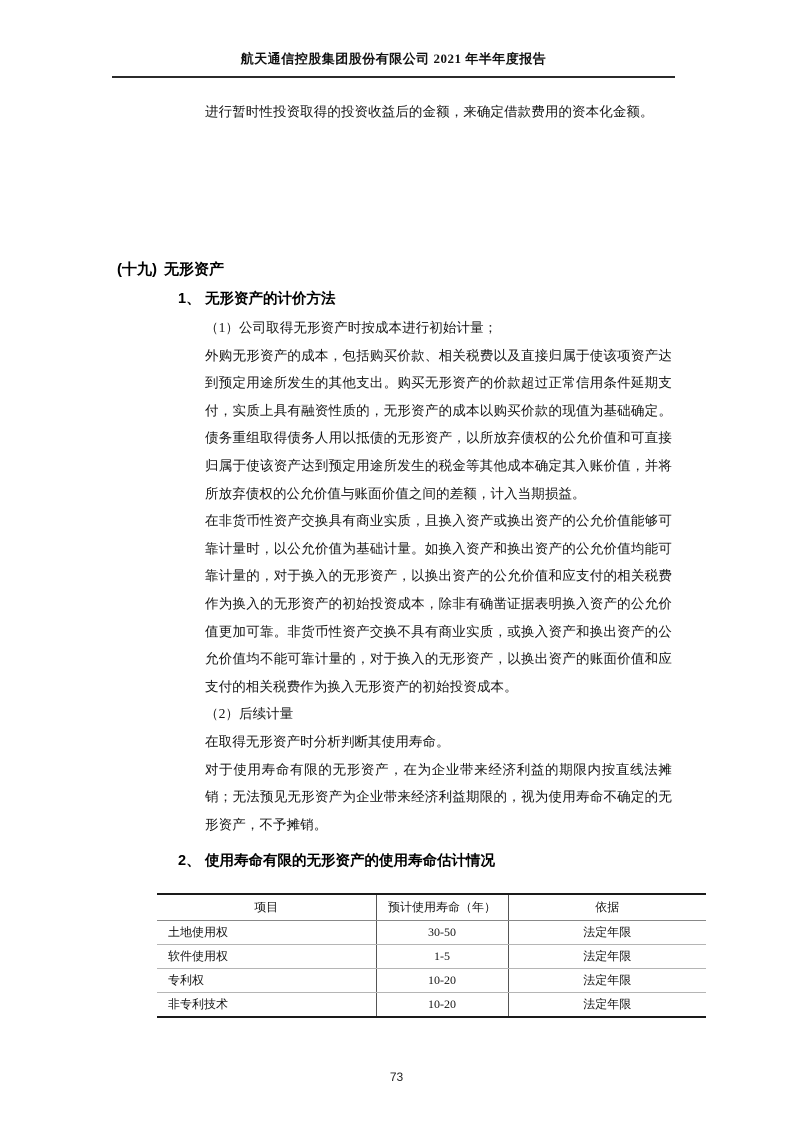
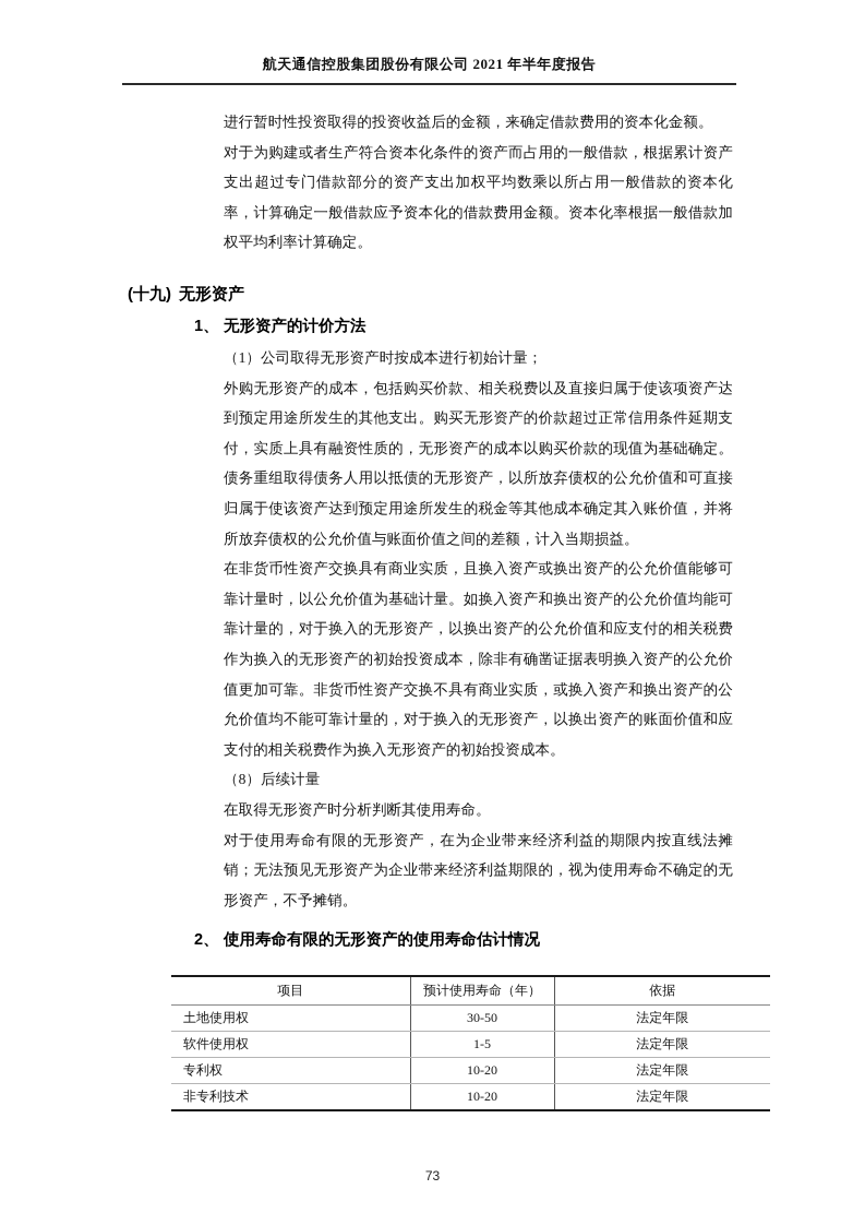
  航天通信控股集团股份有限公司 2021 年半年度报告
  进行暂时性投资取得的投资收益后的金额，来确定借款费用的资本化金额。
+ 对于为购建或者生产符合资本化条件的资产而占用的一般借款，根据累计资产支出超过专门借款部分的资产支出加权平均数乘以所占用一般借款的资本化率，计算确定一般借款应予资本化的借款费用金额。资本化率根据一般借款加权平均利率计算确定。
  (十九) 无形资产
  1、 无形资产的计价方法
  （1）公司取得无形资产时按成本进行初始计量；
  外购无形资产的成本，包括购买价款、相关税费以及直接归属于使该项资产达到预定用途所发生的其他支出。购买无形资产的价款超过正常信用条件延期支付，实质上具有融资性质的，无形资产的成本以购买价款的现值为基础确定。债务重组取得债务人用以抵债的无形资产，以所放弃债权的公允价值和可直接归属于使该资产达到预定用途所发生的税金等其他成本确定其入账价值，并将所放弃债权的公允价值与账面价值之间的差额，计入当期损益。
  在非货币性资产交换具有商业实质，且换入资产或换出资产的公允价值能够可靠计量时，以公允价值为基础计量。如换入资产和换出资产的公允价值均能可靠计量的，对于换入的无形资产，以换出资产的公允价值和应支付的相关税费作为换入的无形资产的初始投资成本，除非有确凿证据表明换入资产的公允价值更加可靠。非货币性资产交换不具有商业实质，或换入资产和换出资产的公允价值均不能可靠计量的，对于换入的无形资产，以换出资产的账面价值和应支付的相关税费作为换入无形资产的初始投资成本。
- （2）后续计量
+ （8）后续计量
  在取得无形资产时分析判断其使用寿命。
  对于使用寿命有限的无形资产，在为企业带来经济利益的期限内按直线法摊销；无法预见无形资产为企业带来经济利益期限的，视为使用寿命不确定的无形资产，不予摊销。
  2、 使用寿命有限的无形资产的使用寿命估计情况
  项目	预计使用寿命（年）	依据
  土地使用权	30-50	法定年限
  软件使用权	1-5	法定年限
  专利权	10-20	法定年限
  非专利技术	10-20	法定年限
  73
